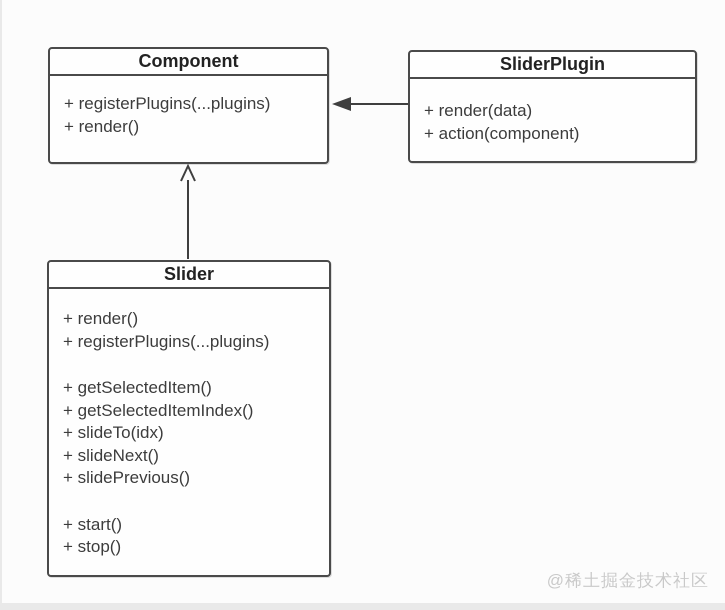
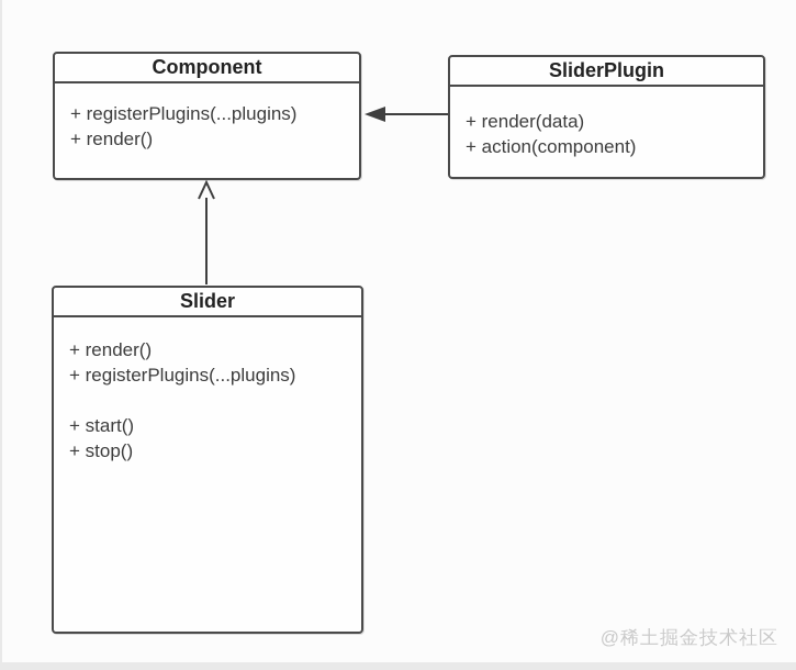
  Component
  + registerPlugins(...plugins)
  + render()
  SliderPlugin
  + render(data)
  + action(component)
  Slider
  + render()
  + registerPlugins(...plugins)
- + getSelectedItem()
- + getSelectedItemIndex()
- + slideTo(idx)
- + slideNext()
- + slidePrevious()
  + start()
  + stop()
  @稀土掘金技术社区
